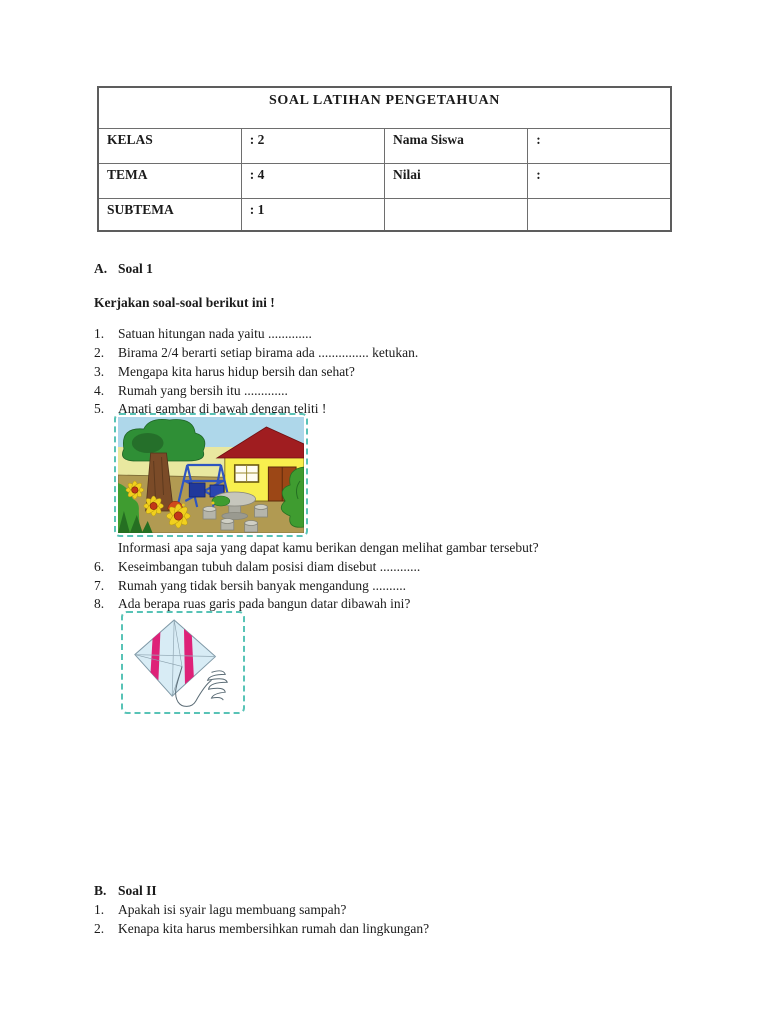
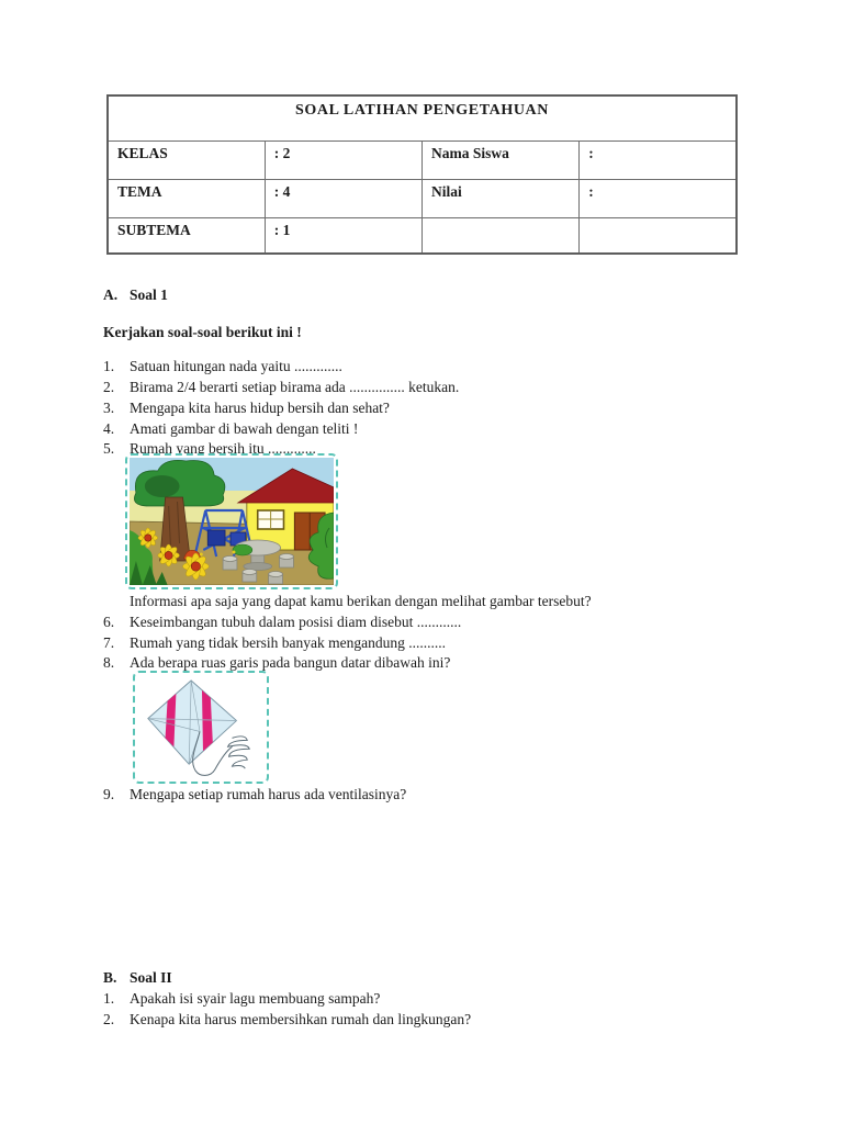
  SOAL LATIHAN PENGETAHUAN
  KELAS	: 2	Nama Siswa	:
  TEMA	: 4	Nilai	:
  SUBTEMA	: 1
  A.
  Soal 1
  Kerjakan soal-soal berikut ini !
  1.
  Satuan hitungan nada yaitu .............
  2.
  Birama 2/4 berarti setiap birama ada ............... ketukan.
  3.
  Mengapa kita harus hidup bersih dan sehat?
  4.
- Rumah yang bersih itu .............
+ Amati gambar di bawah dengan teliti !
  5.
- Amati gambar di bawah dengan teliti !
+ Rumah yang bersih itu .............
  Informasi apa saja yang dapat kamu berikan dengan melihat gambar tersebut?
  6.
  Keseimbangan tubuh dalam posisi diam disebut ............
  7.
  Rumah yang tidak bersih banyak mengandung ..........
  8.
  Ada berapa ruas garis pada bangun datar dibawah ini?
+ 9.
+ Mengapa setiap rumah harus ada ventilasinya?
  B.
  Soal II
  1.
  Apakah isi syair lagu membuang sampah?
  2.
  Kenapa kita harus membersihkan rumah dan lingkungan?
